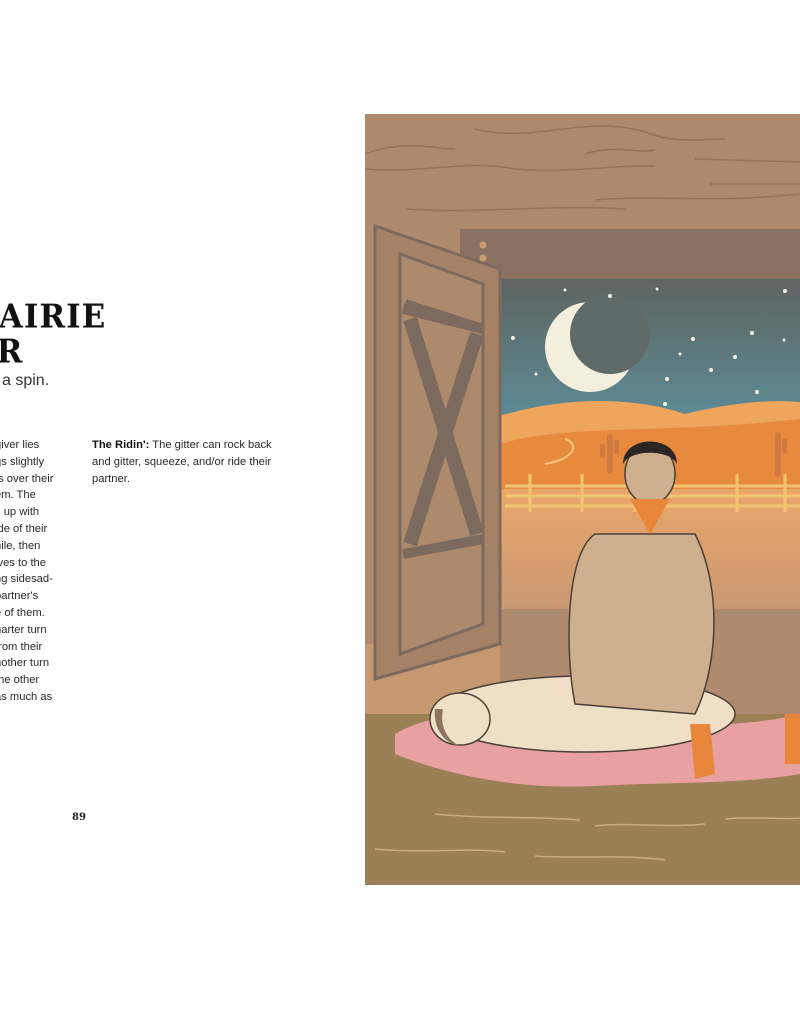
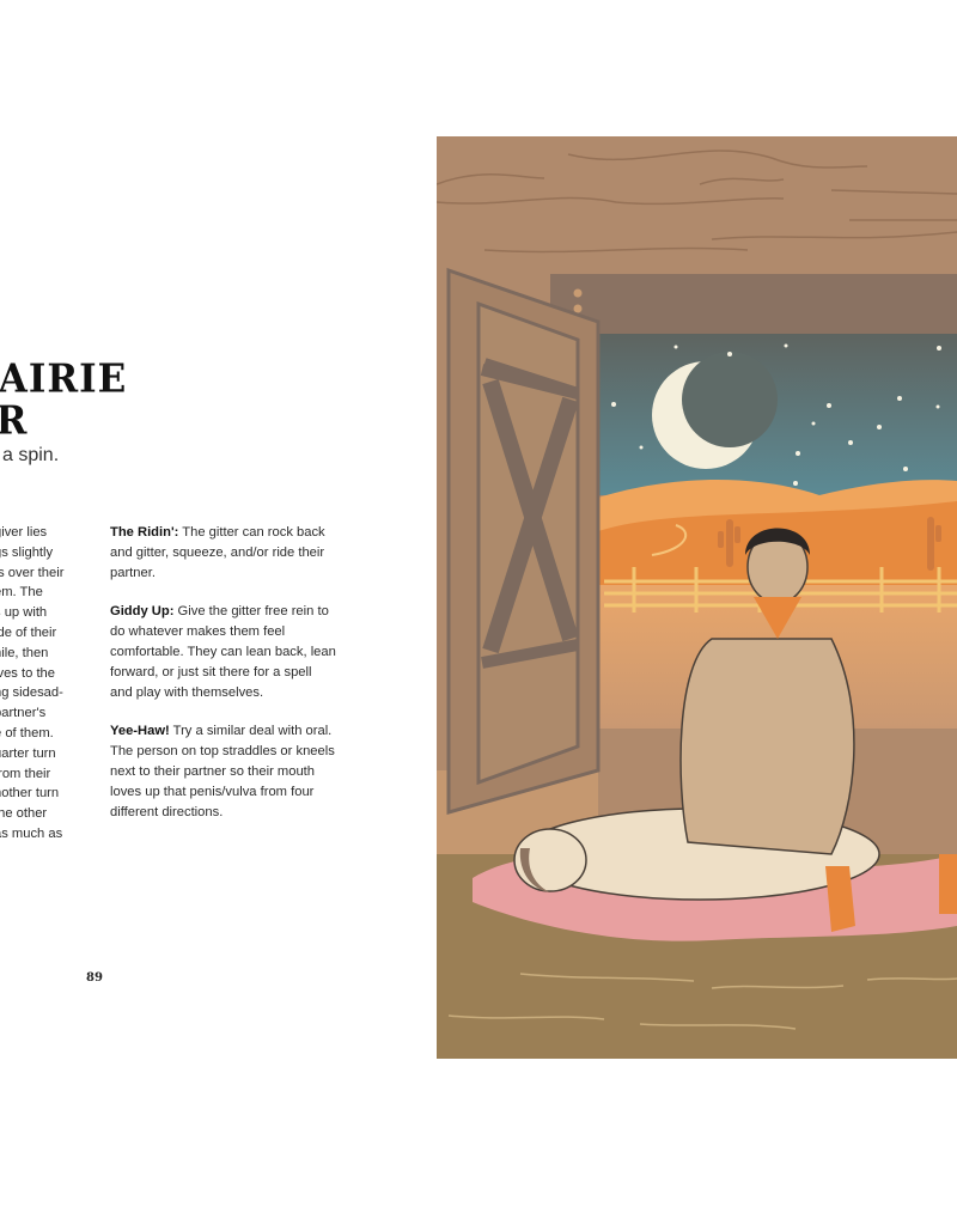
  AIRIE
  a spin.
  iver lies
  s slightly
  s over their
  m. The
  up with
  de of their
  ile, then
  ves to the
  g sidesad-
  artner's
  of them.
  arter turn
  om their
  other turn
  he other
  s much as
  The Ridin': The gitter can rock back and gitter, squeeze, and/or ride their partner.
+ Giddy Up: Give the gitter free rein to do whatever makes them feel comfortable. They can lean back, lean forward, or just sit there for a spell and play with themselves.
+ Yee-Haw! Try a similar deal with oral. The person on top straddles or kneels next to their partner so their mouth loves up that penis/vulva from four different directions.
  89
